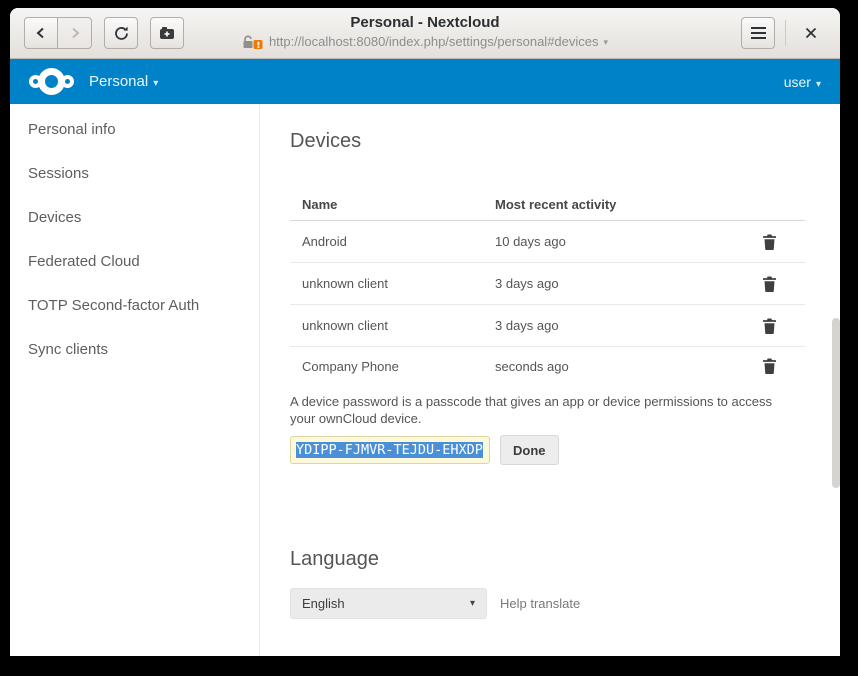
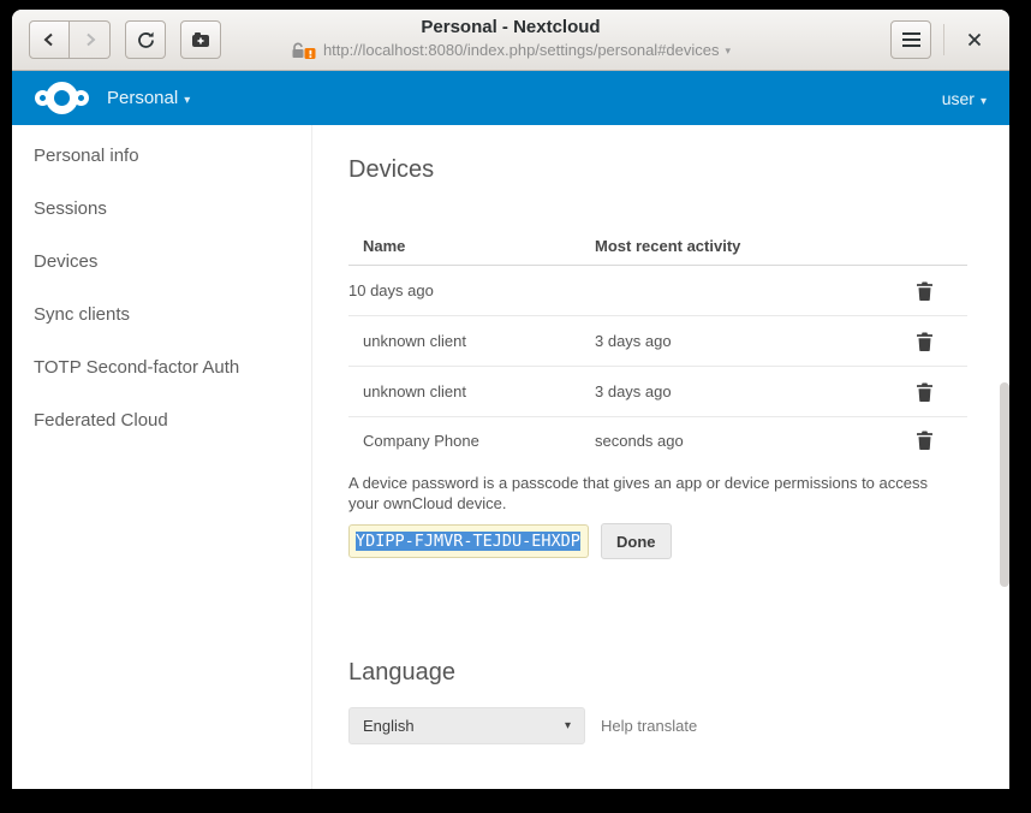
  Personal - Nextcloud
  http://localhost:8080/index.php/settings/personal#devices
  ▾
  Personal ▾
  user ▾
  Personal info
  Sessions
  Devices
- Federated Cloud
+ Sync clients
  TOTP Second-factor Auth
- Sync clients
+ Federated Cloud
  Devices
  Name
  Most recent activity
- Android
  10 days ago
  unknown client
  3 days ago
  unknown client
  3 days ago
  Company Phone
  seconds ago
  A device password is a passcode that gives an app or device permissions to access your ownCloud device.
  YDIPP-FJMVR-TEJDU-EHXDP
  Done
  Language
  English
  ▾
  Help translate
